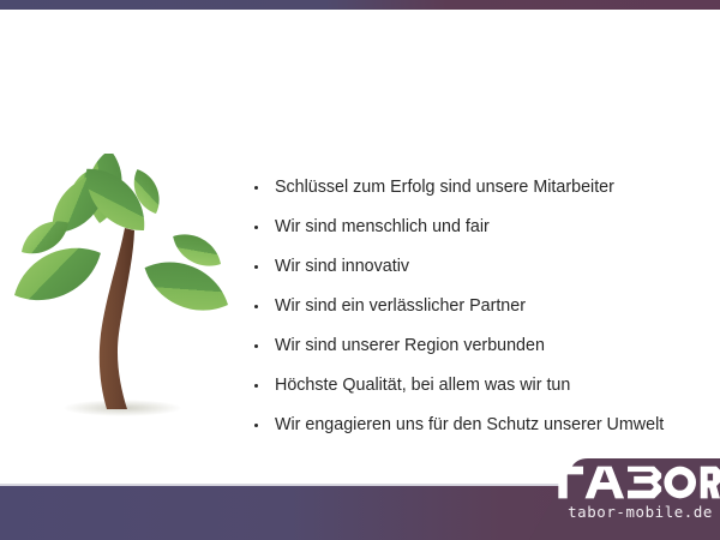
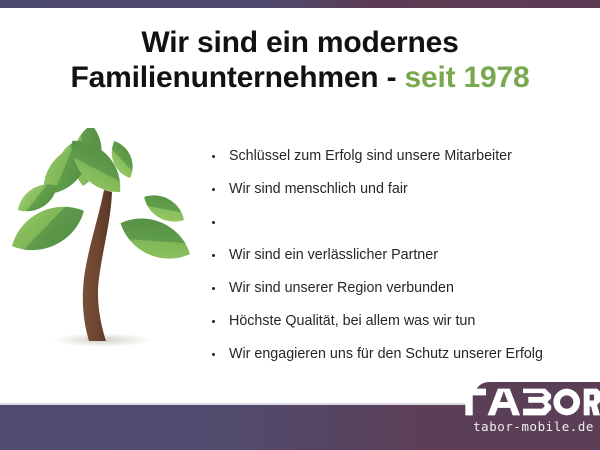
+ Wir sind ein modernes
+ Familienunternehmen - seit 1978
  Schlüssel zum Erfolg sind unsere Mitarbeiter
  Wir sind menschlich und fair
- Wir sind innovativ
  Wir sind ein verlässlicher Partner
  Wir sind unserer Region verbunden
  Höchste Qualität, bei allem was wir tun
- Wir engagieren uns für den Schutz unserer Umwelt
+ Wir engagieren uns für den Schutz unserer Erfolg
  tabor-mobile.de
